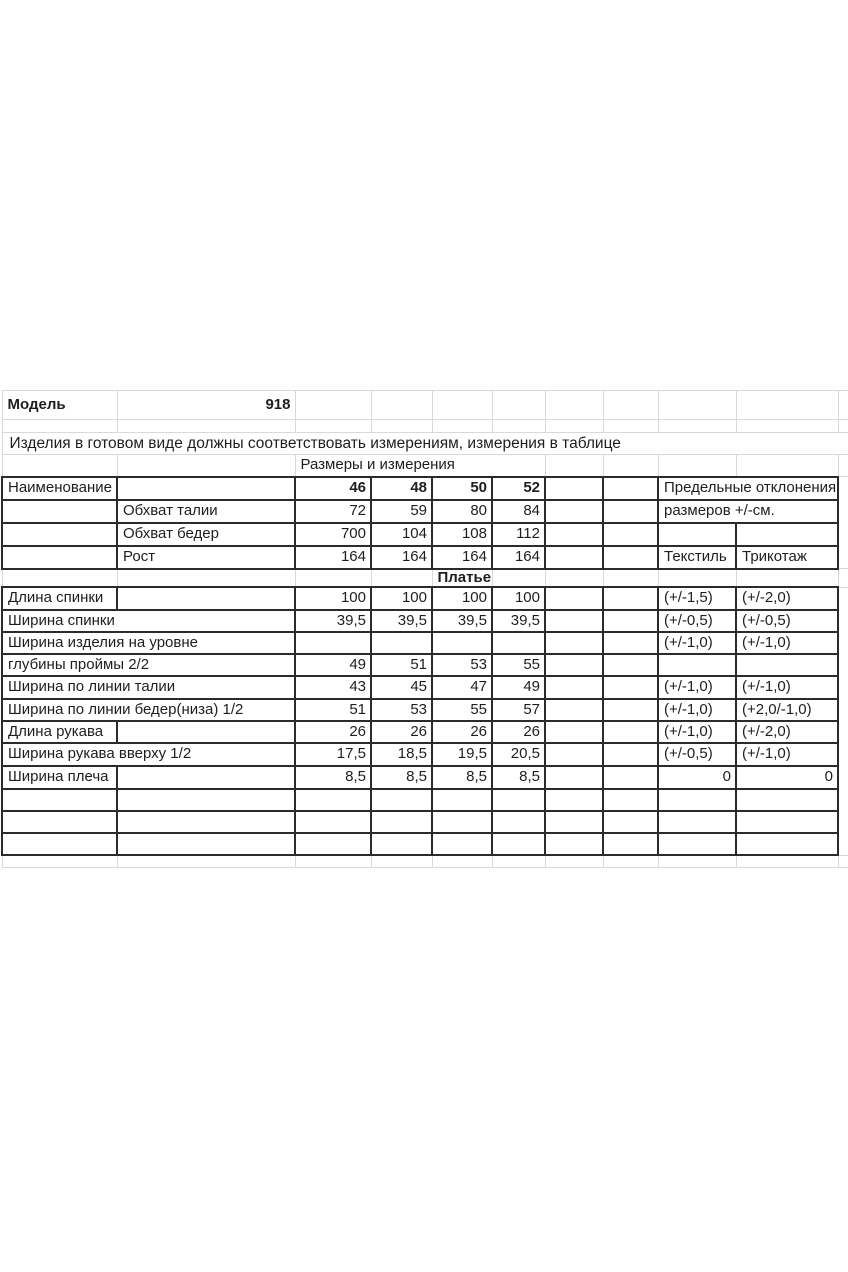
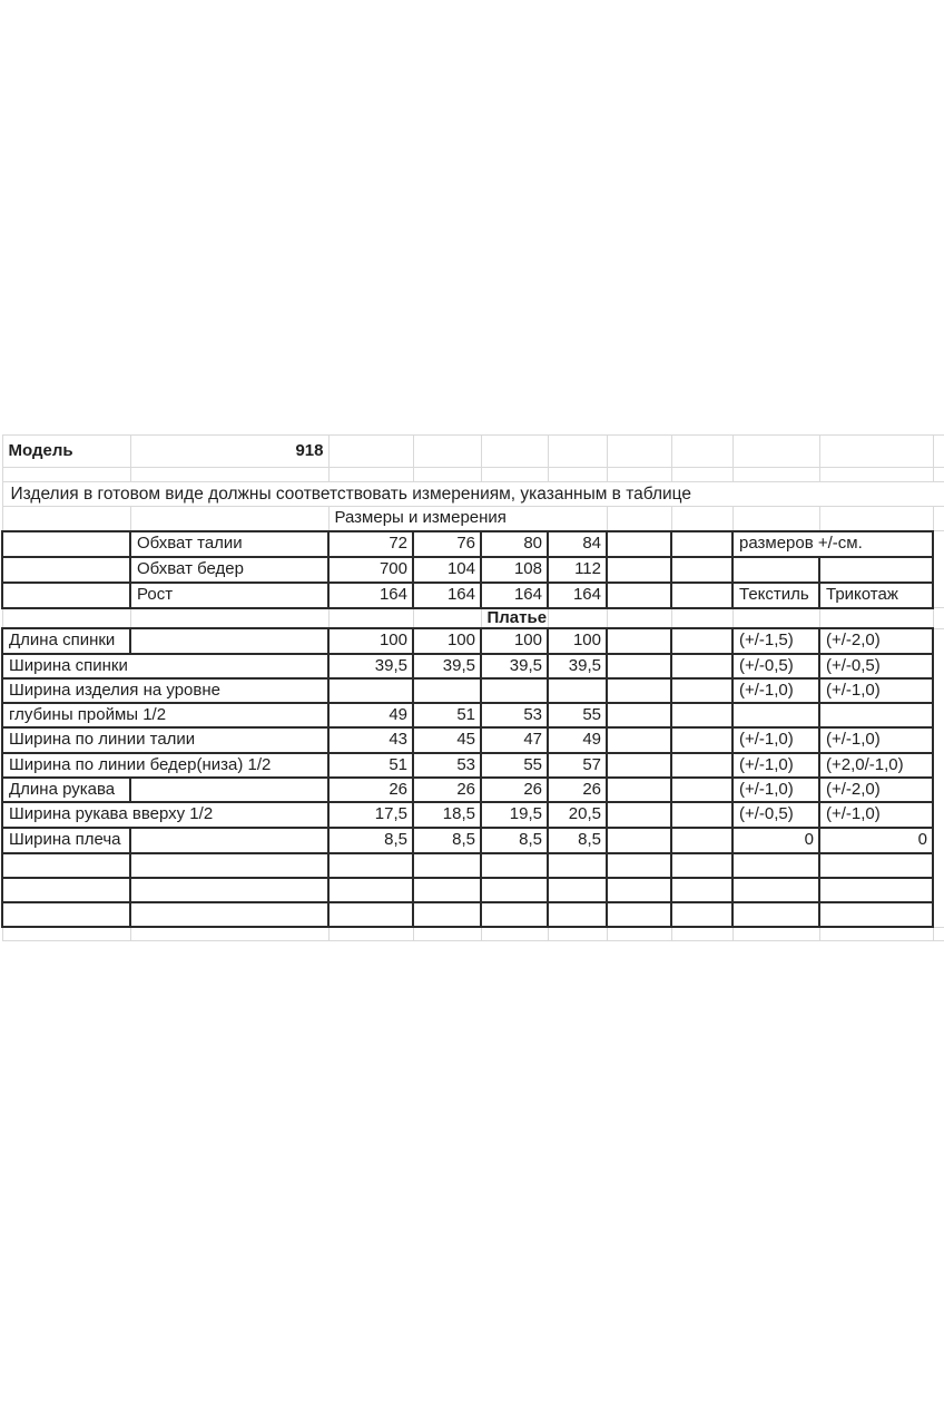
  Модель	918
- Изделия в готовом виде должны соответствовать измерениям, измерения в таблице
+ Изделия в готовом виде должны соответствовать измерениям, указанным в таблице
  		Размеры и измерения
- Наименование		46	48	50	52			Предельные отклонения
- 	Обхват талии	72	59	80	84			размеров +/-см.
+ 	Обхват талии	72	76	80	84			размеров +/-см.
  	Обхват бедер	700	104	108	112
  	Рост	164	164	164	164			Текстиль	Трикотаж
  				Платье
  Длина спинки		100	100	100	100			(+/-1,5)	(+/-2,0)
  Ширина спинки	39,5	39,5	39,5	39,5			(+/-0,5)	(+/-0,5)
  Ширина изделия на уровне							(+/-1,0)	(+/-1,0)
- глубины проймы 2/2	49	51	53	55
+ глубины проймы 1/2	49	51	53	55
  Ширина по линии талии	43	45	47	49			(+/-1,0)	(+/-1,0)
  Ширина по линии бедер(низа) 1/2	51	53	55	57			(+/-1,0)	(+2,0/-1,0)
  Длина рукава		26	26	26	26			(+/-1,0)	(+/-2,0)
  Ширина рукава вверху 1/2	17,5	18,5	19,5	20,5			(+/-0,5)	(+/-1,0)
  Ширина плеча		8,5	8,5	8,5	8,5			0	0
